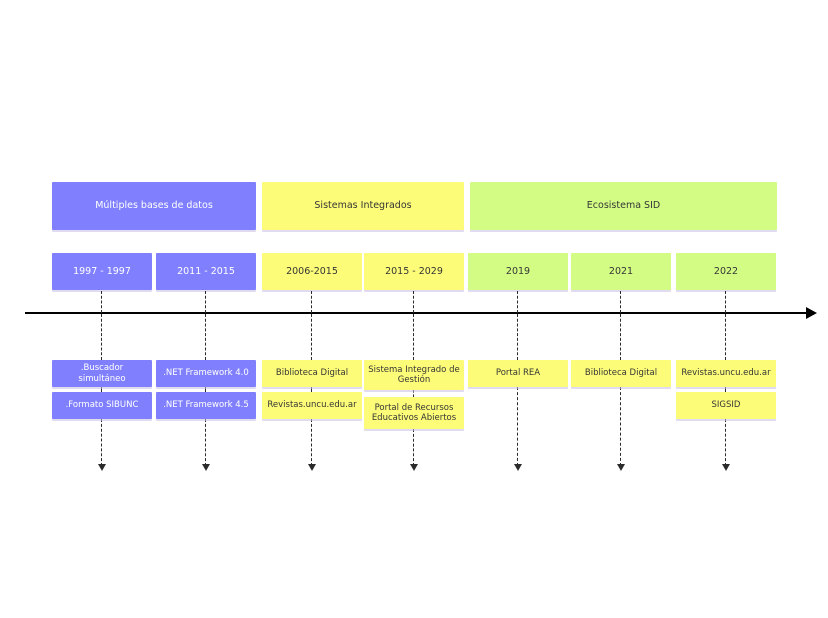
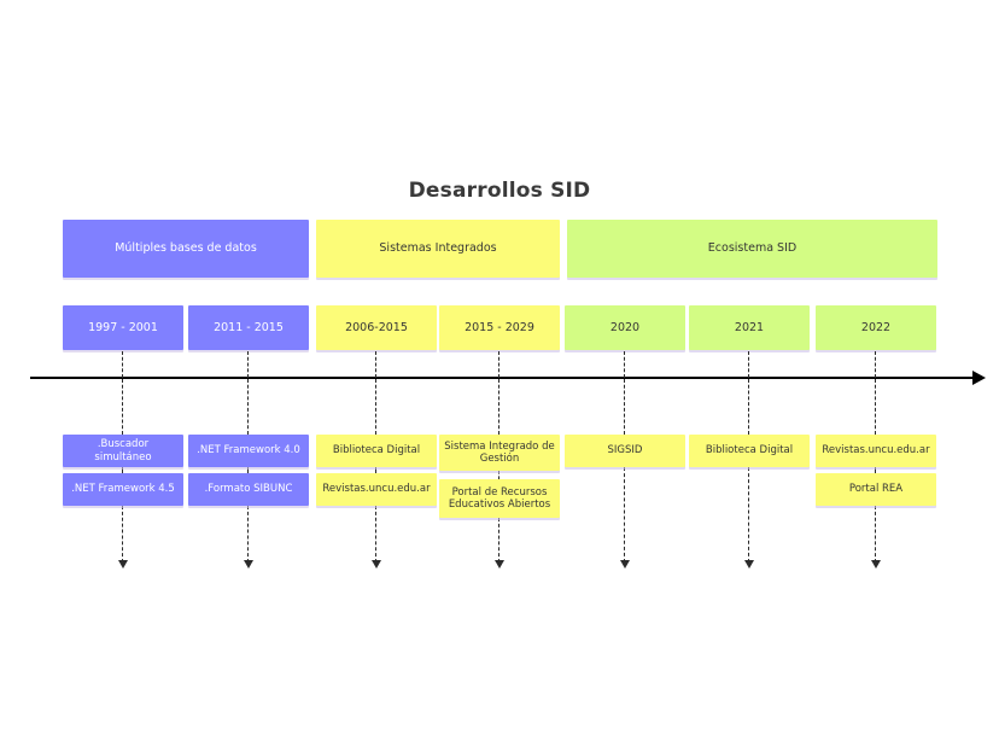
+ Desarrollos SID
  Múltiples bases de datos
  Sistemas Integrados
  Ecosistema SID
- 1997 - 1997
+ 1997 - 2001
  2011 - 2015
  2006-2015
  2015 - 2029
- 2019
+ 2020
  2021
  2022
  .Buscador simultáneo
- .Formato SIBUNC
+ .NET Framework 4.5
  .NET Framework 4.0
- .NET Framework 4.5
+ .Formato SIBUNC
  Biblioteca Digital
  Revistas.uncu.edu.ar
  Sistema Integrado de Gestión
  Portal de Recursos Educativos Abiertos
- Portal REA
+ SIGSID
  Biblioteca Digital
  Revistas.uncu.edu.ar
- SIGSID
+ Portal REA
